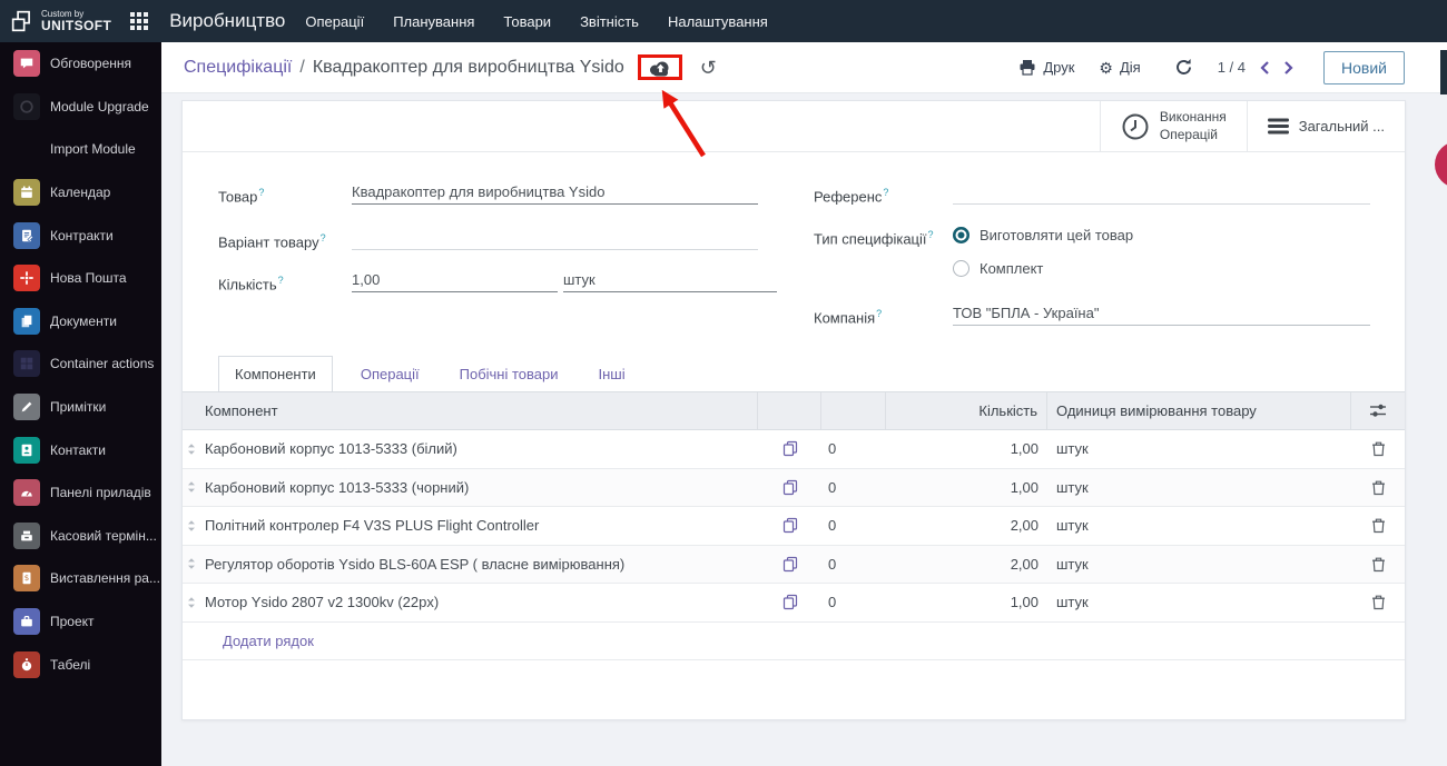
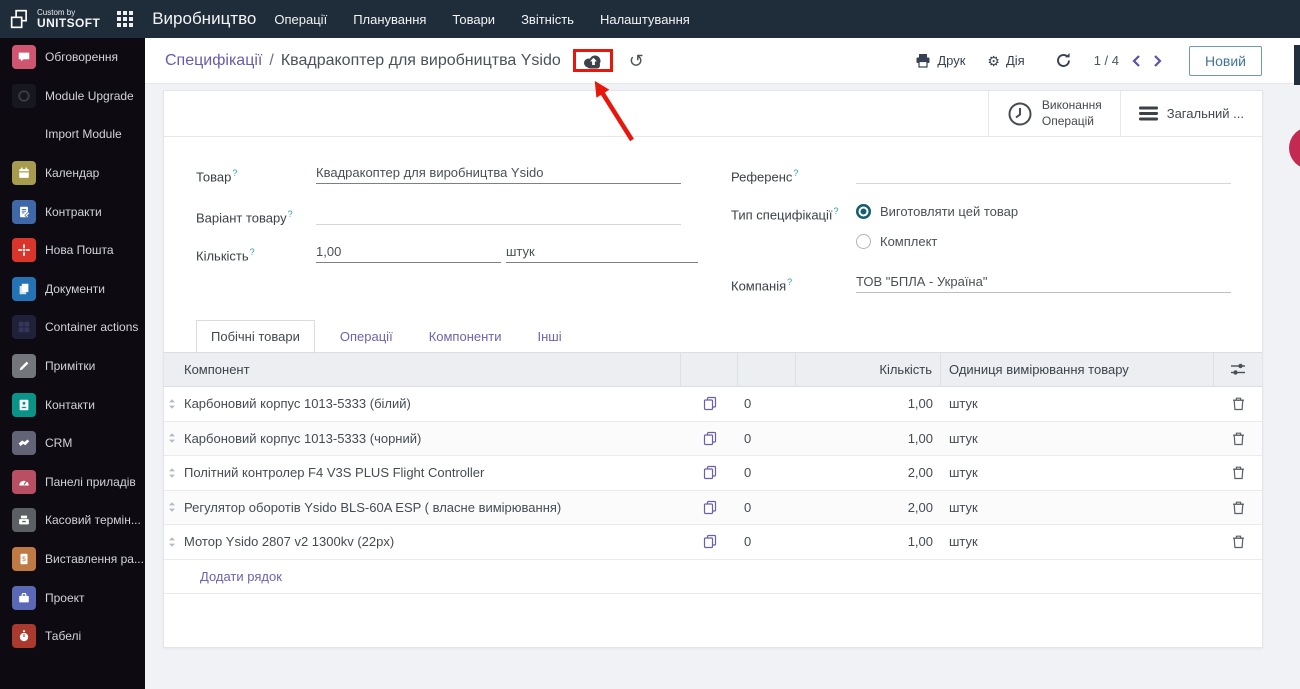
  Custom by
  UNITSOFT
  Виробництво
  Операції
  Планування
  Товари
  Звітність
  Налаштування
  Обговорення
  Module Upgrade
  Import Module
  Календар
  Контракти
  Нова Пошта
  Документи
  Container actions
  Примітки
  Контакти
+ CRM
  Панелі приладів
  Касовий термін...
  $
  Виставлення ра...
  Проект
  Табелі
  Специфікації
  /
  Квадракоптер для виробництва Ysido
  ↺
  Друк
  ⚙
  Дія
  1 / 4
  Новий
  Виконання
  Операцій
  Загальний ...
  Товар?
  Квадракоптер для виробництва Ysido
  Варіант товару?
  Кількість?
  1,00
  штук
  Референс?
  Тип специфікації?
  Виготовляти цей товар
  Комплект
  Компанія?
  ТОВ "БПЛА - Україна"
- Компоненти
+ Побічні товари
  Операції
- Побічні товари
+ Компоненти
  Інші
  Компонент
  Кількість
  Одиниця вимірювання товару
  Карбоновий корпус 1013-5333 (білий)
  0
  1,00
  штук
  Карбоновий корпус 1013-5333 (чорний)
  0
  1,00
  штук
  Політний контролер F4 V3S PLUS Flight Controller
  0
  2,00
  штук
  Регулятор оборотів Ysido BLS-60A ESP ( власне вимірювання)
  0
  2,00
  штук
  Мотор Ysido 2807 v2 1300kv (22px)
  0
  1,00
  штук
  Додати рядок
